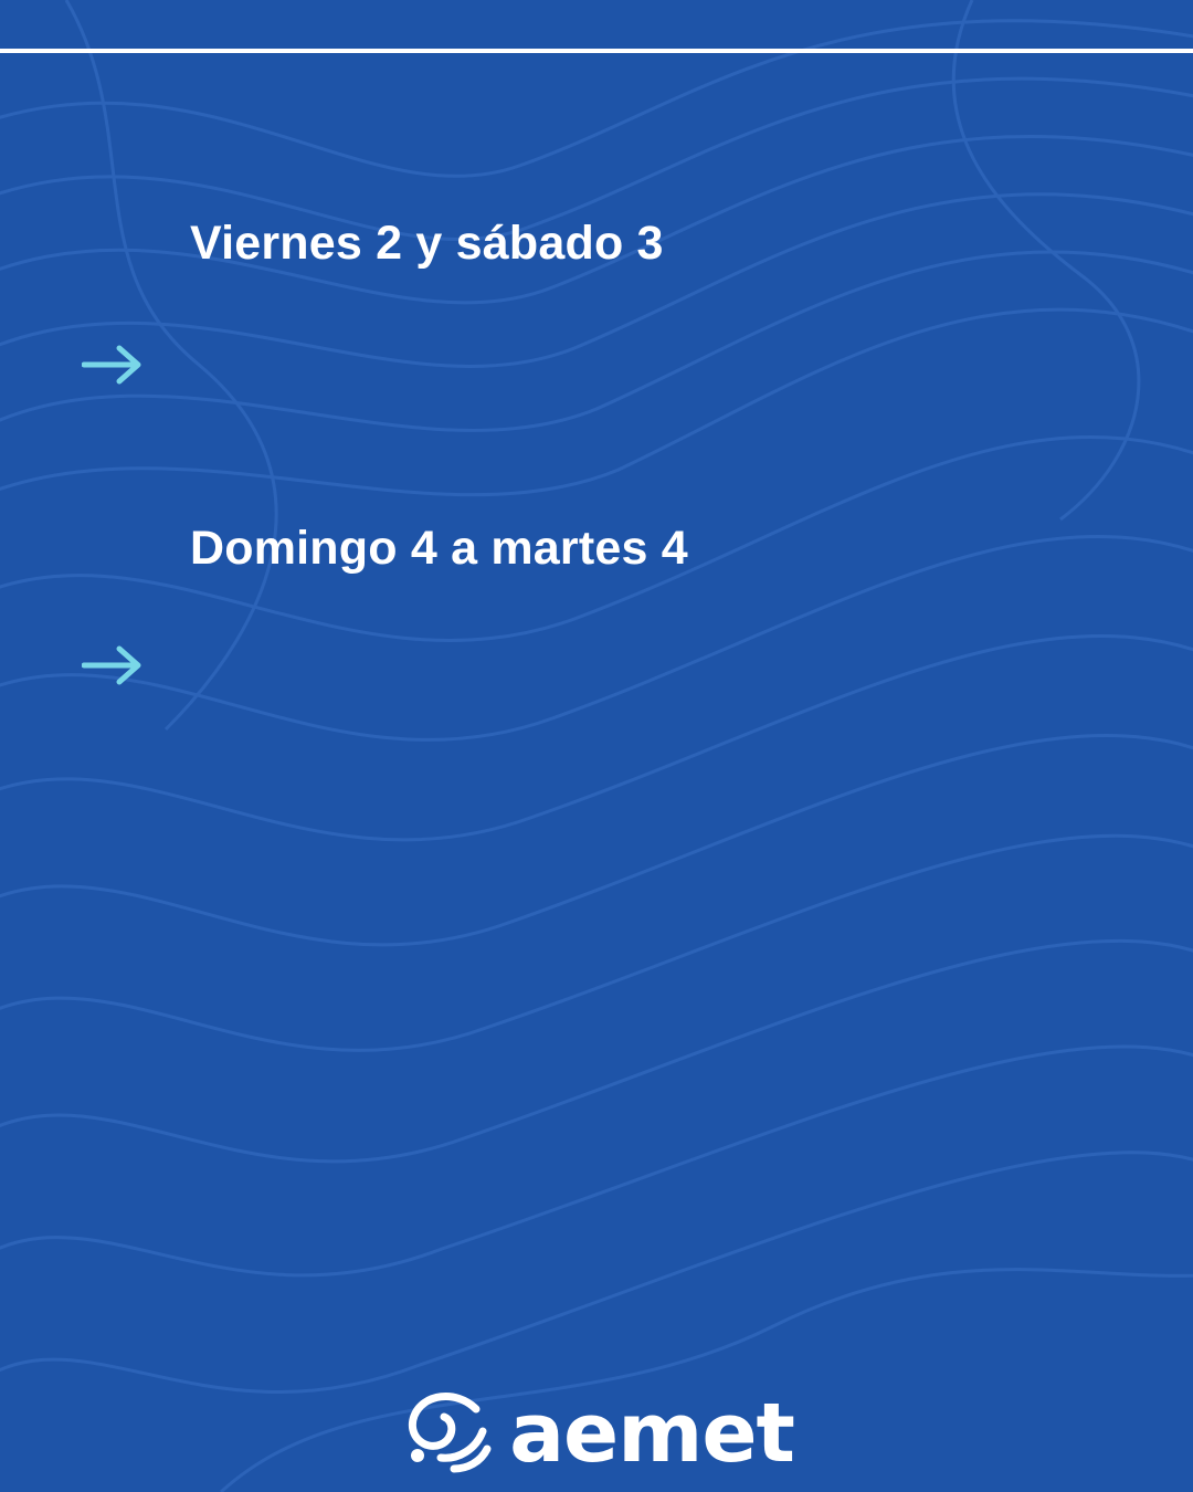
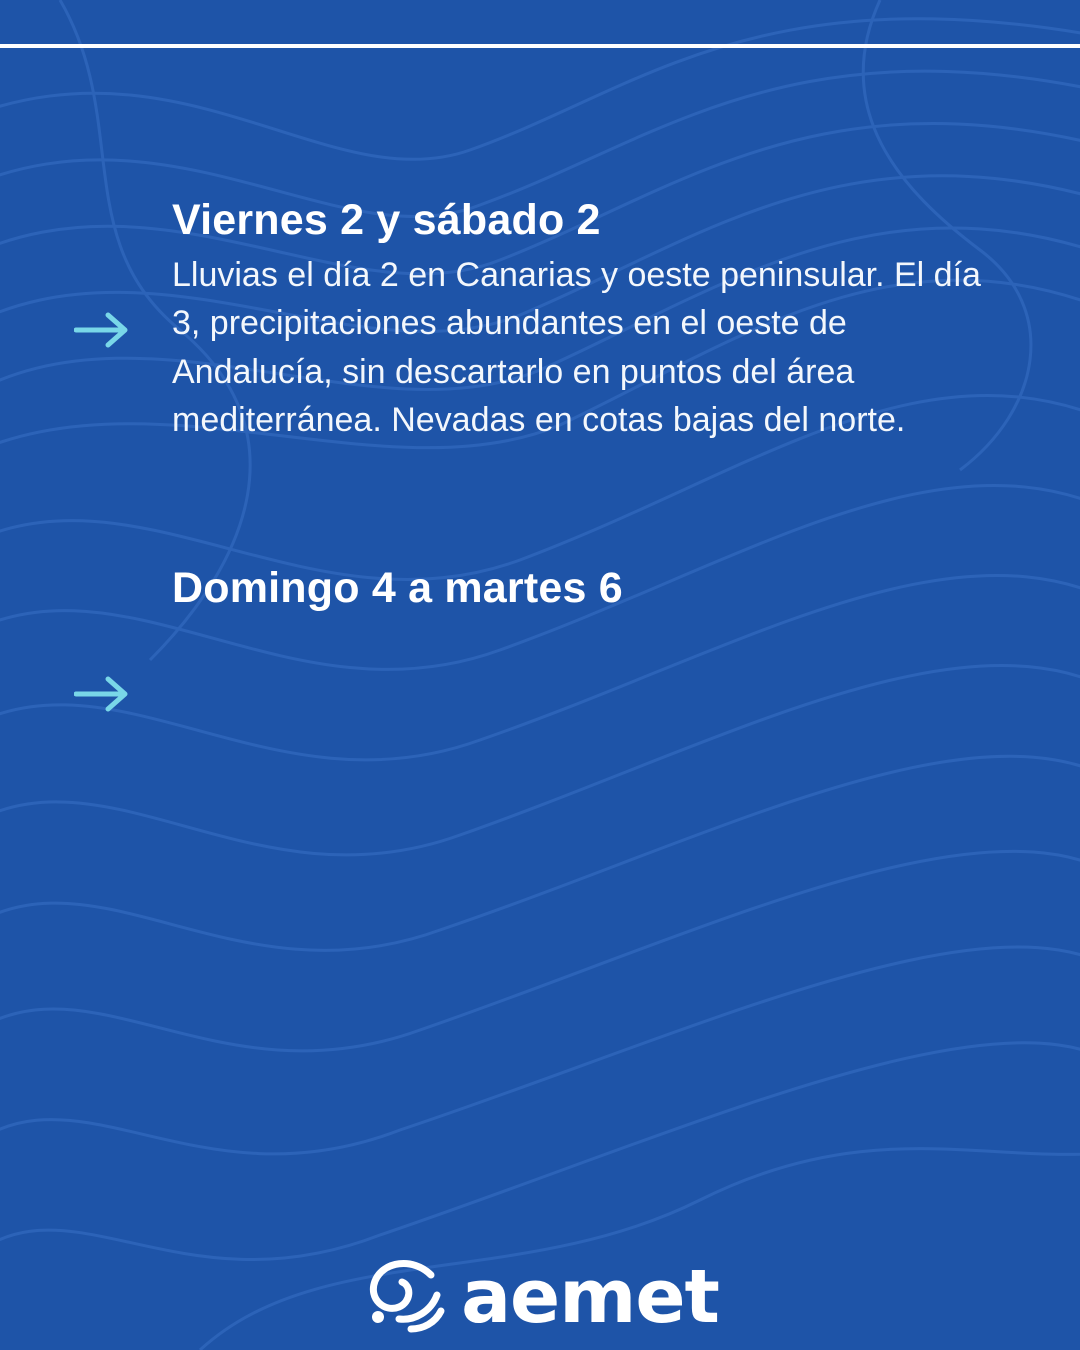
- Viernes 2 y sábado 3
+ Viernes 2 y sábado 2
+ Lluvias el día 2 en Canarias y oeste peninsular. El día 3, precipitaciones abundantes en el oeste de Andalucía, sin descartarlo en puntos del área mediterránea. Nevadas en cotas bajas del norte.
- Domingo 4 a martes 4
+ Domingo 4 a martes 6
  aemet
